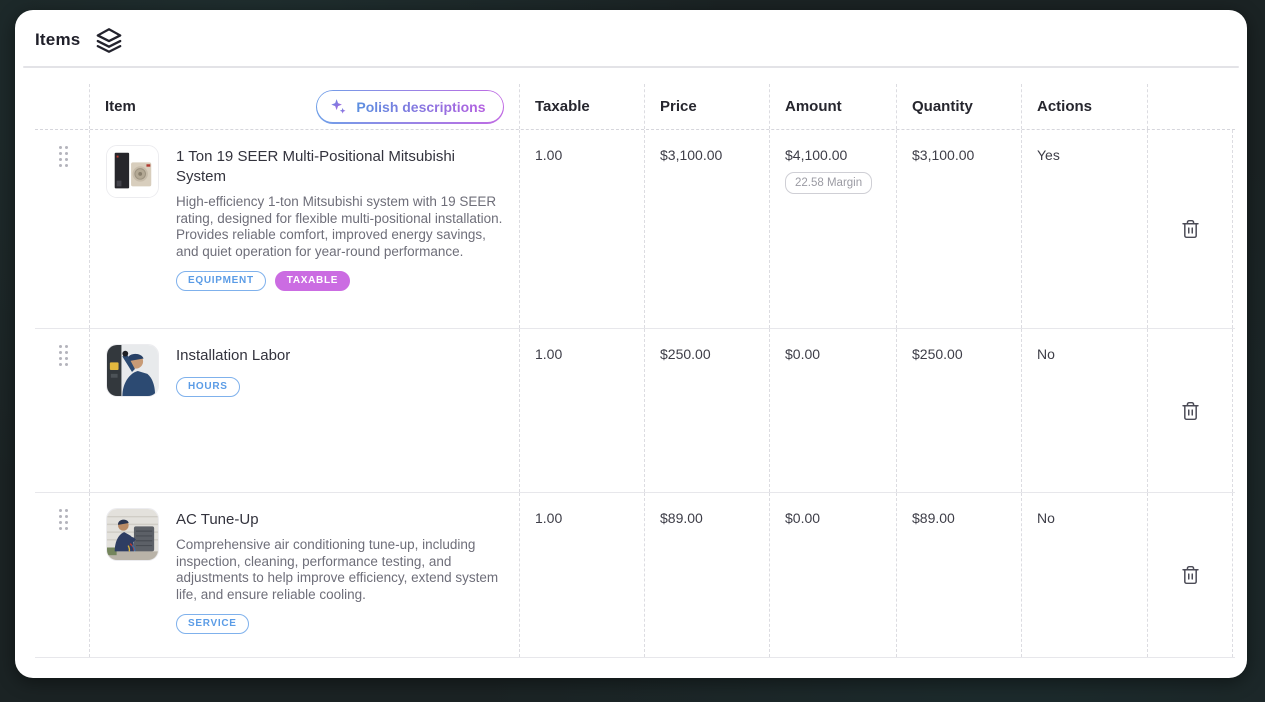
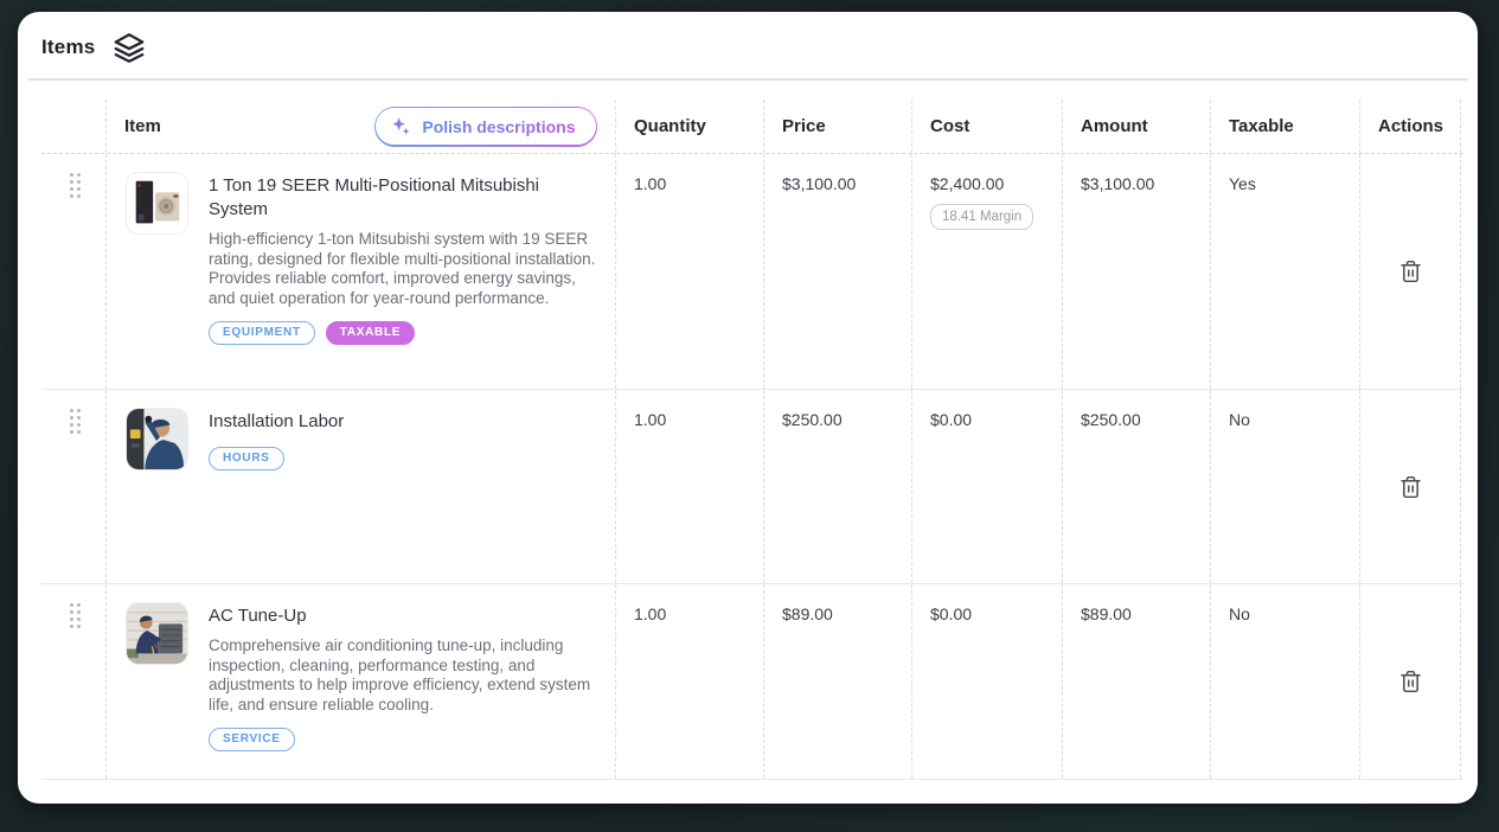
  Items
  Item
  Polish descriptions
- Taxable
+ Quantity
  Price
+ Cost
  Amount
- Quantity
+ Taxable
  Actions
  1 Ton 19 SEER Multi-Positional Mitsubishi System
  High-efficiency 1-ton Mitsubishi system with 19 SEER rating, designed for flexible multi-positional installation. Provides reliable comfort, improved energy savings, and quiet operation for year-round performance.
  EQUIPMENT
  TAXABLE
  1.00
  $3,100.00
- $4,100.00
+ $2,400.00
- 22.58 Margin
+ 18.41 Margin
  $3,100.00
  Yes
  Installation Labor
  HOURS
  1.00
  $250.00
  $0.00
  $250.00
  No
  AC Tune-Up
  Comprehensive air conditioning tune-up, including inspection, cleaning, performance testing, and adjustments to help improve efficiency, extend system life, and ensure reliable cooling.
  SERVICE
  1.00
  $89.00
  $0.00
  $89.00
  No
